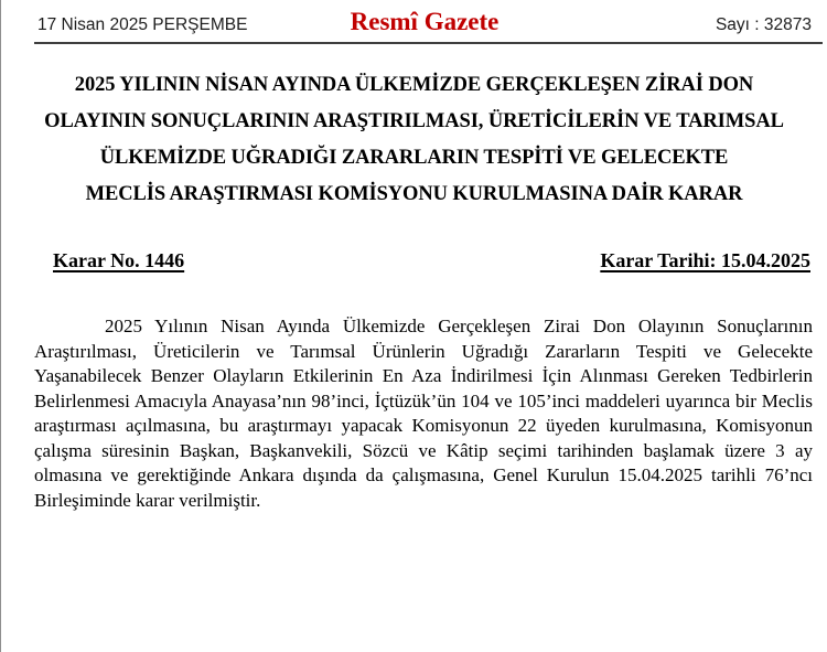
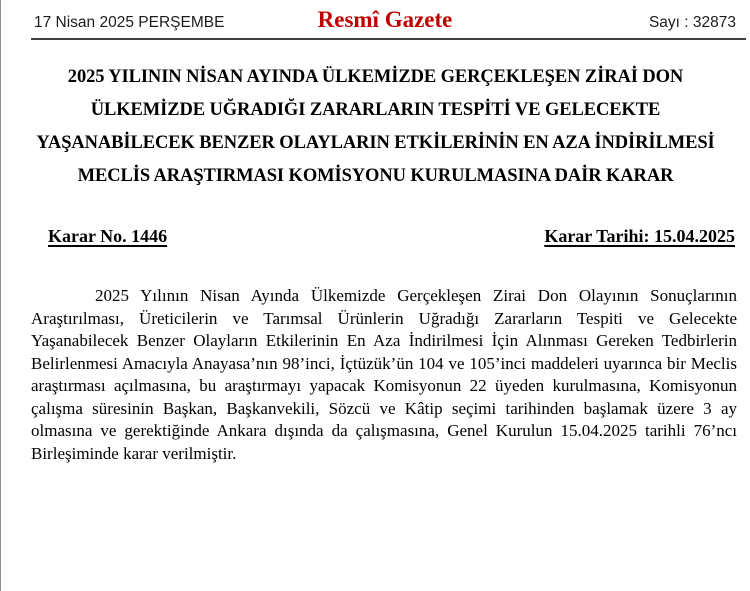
  17 Nisan 2025 PERŞEMBE
  Resmî Gazete
  Sayı : 32873
  2025 YILININ NİSAN AYINDA ÜLKEMİZDE GERÇEKLEŞEN ZİRAİ DON
- OLAYININ SONUÇLARININ ARAŞTIRILMASI, ÜRETİCİLERİN VE TARIMSAL
  ÜLKEMİZDE UĞRADIĞI ZARARLARIN TESPİTİ VE GELECEKTE
+ YAŞANABİLECEK BENZER OLAYLARIN ETKİLERİNİN EN AZA İNDİRİLMESİ
  MECLİS ARAŞTIRMASI KOMİSYONU KURULMASINA DAİR KARAR
  Karar No. 1446
  Karar Tarihi: 15.04.2025
  2025 Yılının Nisan Ayında Ülkemizde Gerçekleşen Zirai Don Olayının Sonuçlarının Araştırılması, Üreticilerin ve Tarımsal Ürünlerin Uğradığı Zararların Tespiti ve Gelecekte Yaşanabilecek Benzer Olayların Etkilerinin En Aza İndirilmesi İçin Alınması Gereken Tedbirlerin Belirlenmesi Amacıyla Anayasa’nın 98’inci, İçtüzük’ün 104 ve 105’inci maddeleri uyarınca bir Meclis araştırması açılmasına, bu araştırmayı yapacak Komisyonun 22 üyeden kurulmasına, Komisyonun çalışma süresinin Başkan, Başkanvekili, Sözcü ve Kâtip seçimi tarihinden başlamak üzere 3 ay olmasına ve gerektiğinde Ankara dışında da çalışmasına, Genel Kurulun 15.04.2025 tarihli 76’ncı Birleşiminde karar verilmiştir.
